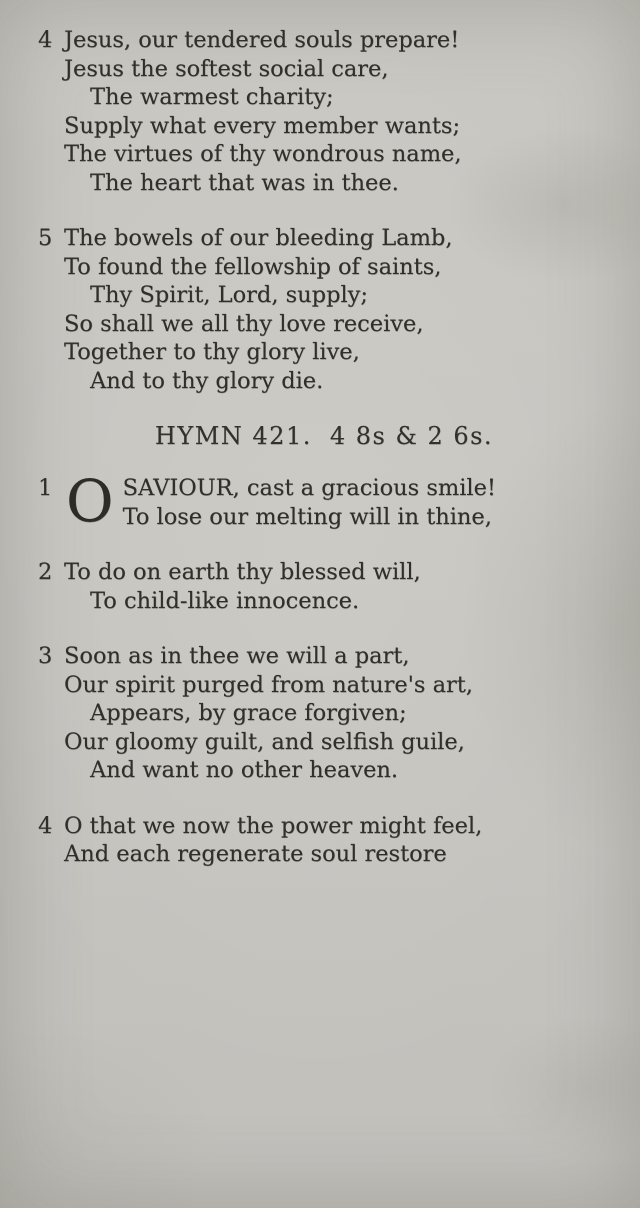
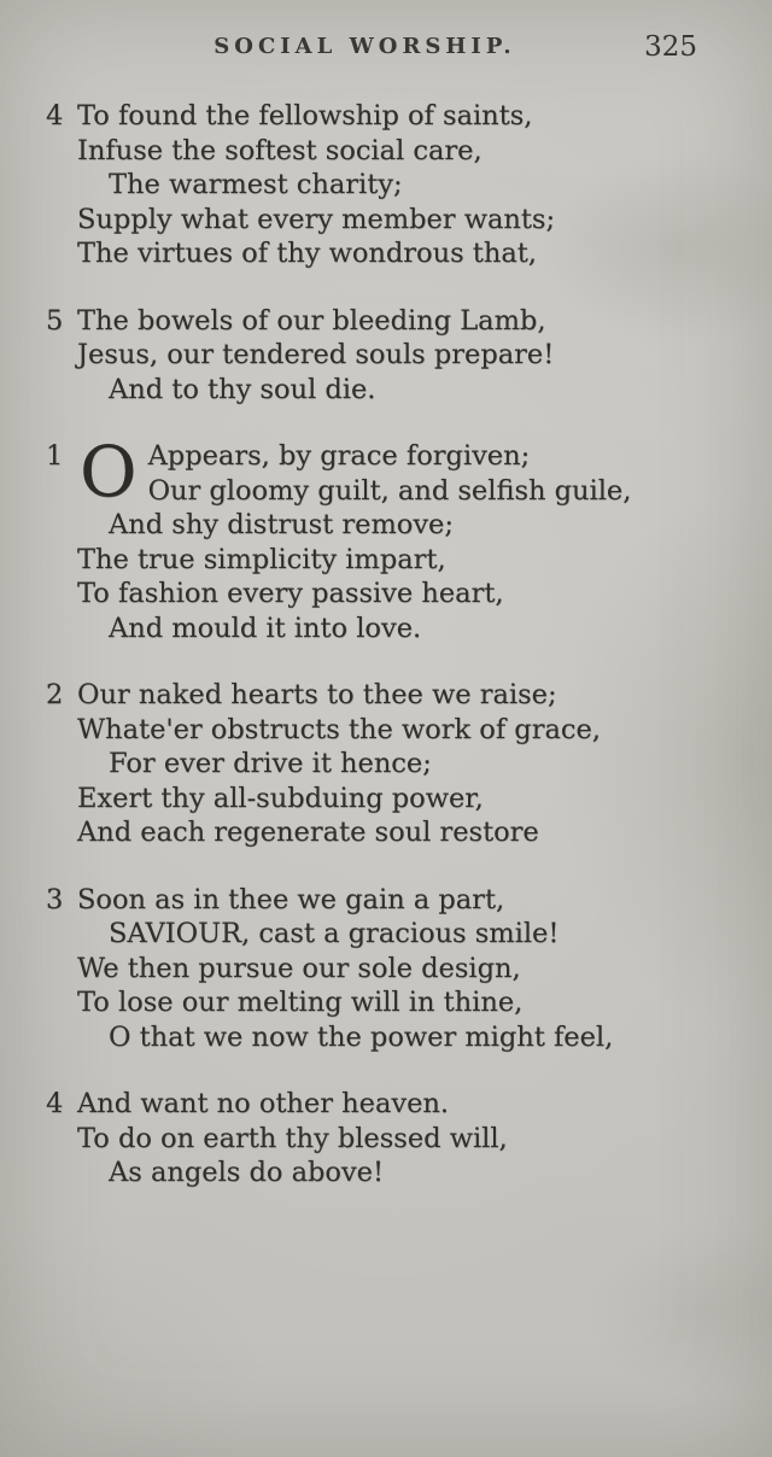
+ SOCIAL WORSHIP.
+ 325
  4
- Jesus, our tendered souls prepare!
+ To found the fellowship of saints,
- Jesus the softest social care,
+ Infuse the softest social care,
  The warmest charity;
  Supply what every member wants;
- The virtues of thy wondrous name,
+ The virtues of thy wondrous that,
- The heart that was in thee.
  5
  The bowels of our bleeding Lamb,
- To found the fellowship of saints,
+ Jesus, our tendered souls prepare!
- Thy Spirit, Lord, supply;
- So shall we all thy love receive,
- Together to thy glory live,
- And to thy glory die.
+ And to thy soul die.
- HYMN 421. 4 8s & 2 6s.
  1
  O
- SAVIOUR, cast a gracious smile!
+ Appears, by grace forgiven;
- To lose our melting will in thine,
+ Our gloomy guilt, and selfish guile,
+ And shy distrust remove;
+ The true simplicity impart,
+ To fashion every passive heart,
+ And mould it into love.
  2
+ Our naked hearts to thee we raise;
+ Whate'er obstructs the work of grace,
+ For ever drive it hence;
+ Exert thy all-subduing power,
- To do on earth thy blessed will,
+ And each regenerate soul restore
- To child-like innocence.
  3
- Soon as in thee we will a part,
+ Soon as in thee we gain a part,
- Our spirit purged from nature's art,
- Appears, by grace forgiven;
+ SAVIOUR, cast a gracious smile!
+ We then pursue our sole design,
- Our gloomy guilt, and selfish guile,
+ To lose our melting will in thine,
- And want no other heaven.
+ O that we now the power might feel,
  4
- O that we now the power might feel,
+ And want no other heaven.
- And each regenerate soul restore
+ To do on earth thy blessed will,
+ As angels do above!
